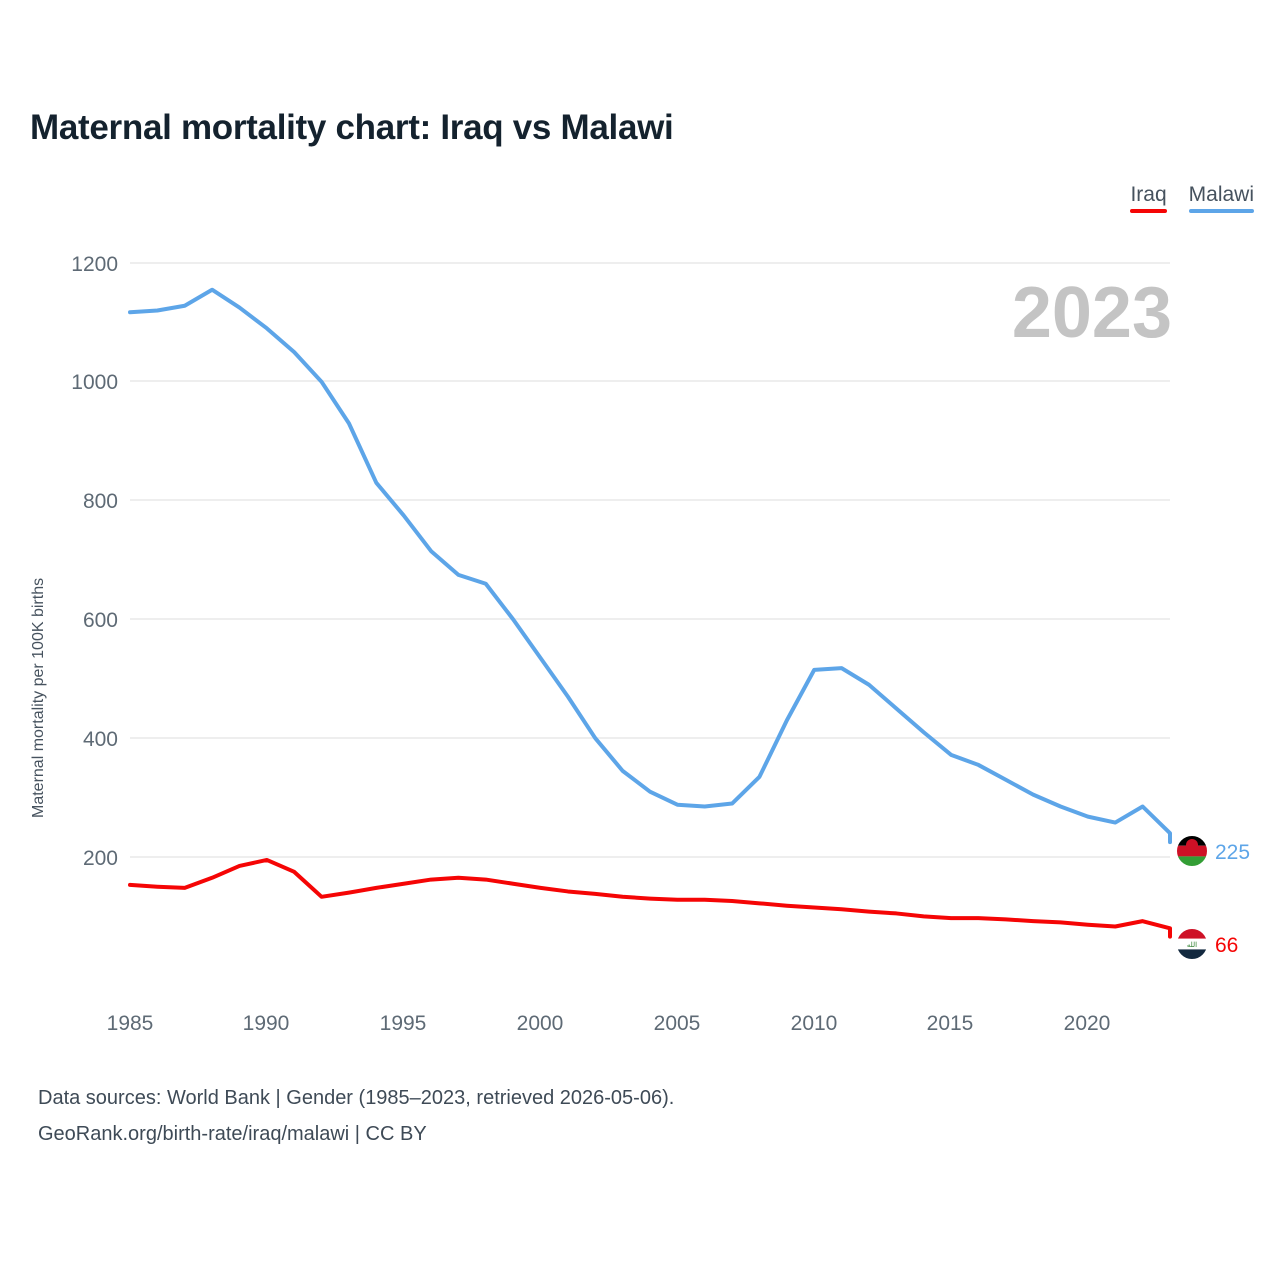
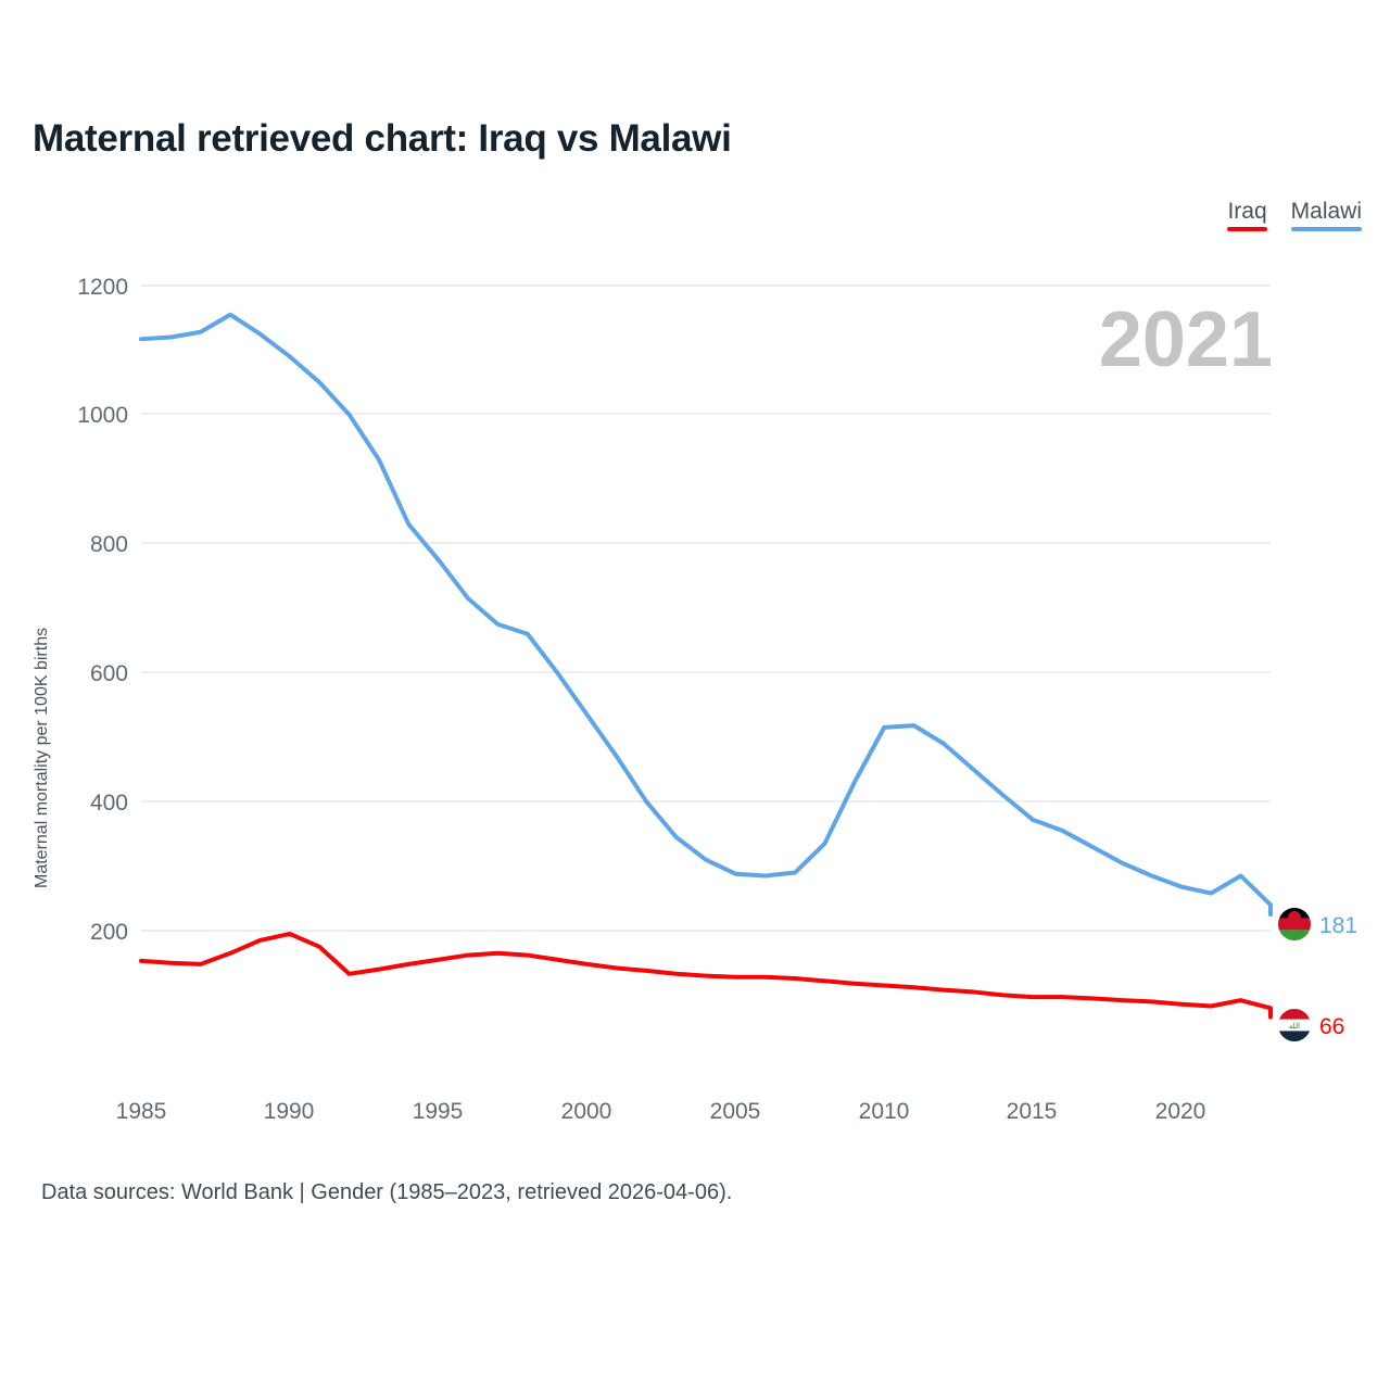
- Maternal mortality chart: Iraq vs Malawi
+ Maternal retrieved chart: Iraq vs Malawi
  Iraq
  Malawi
- 2023
+ 2021
  1200
  1000
  800
  600
  400
  200
  1985
  1990
  1995
  2000
  2005
  2010
  2015
  2020
- 225
+ 181
  66
- Data sources: World Bank | Gender (1985–2023, retrieved 2026-05-06).
+ Data sources: World Bank | Gender (1985–2023, retrieved 2026-04-06).
- GeoRank.org/birth-rate/iraq/malawi | CC BY
